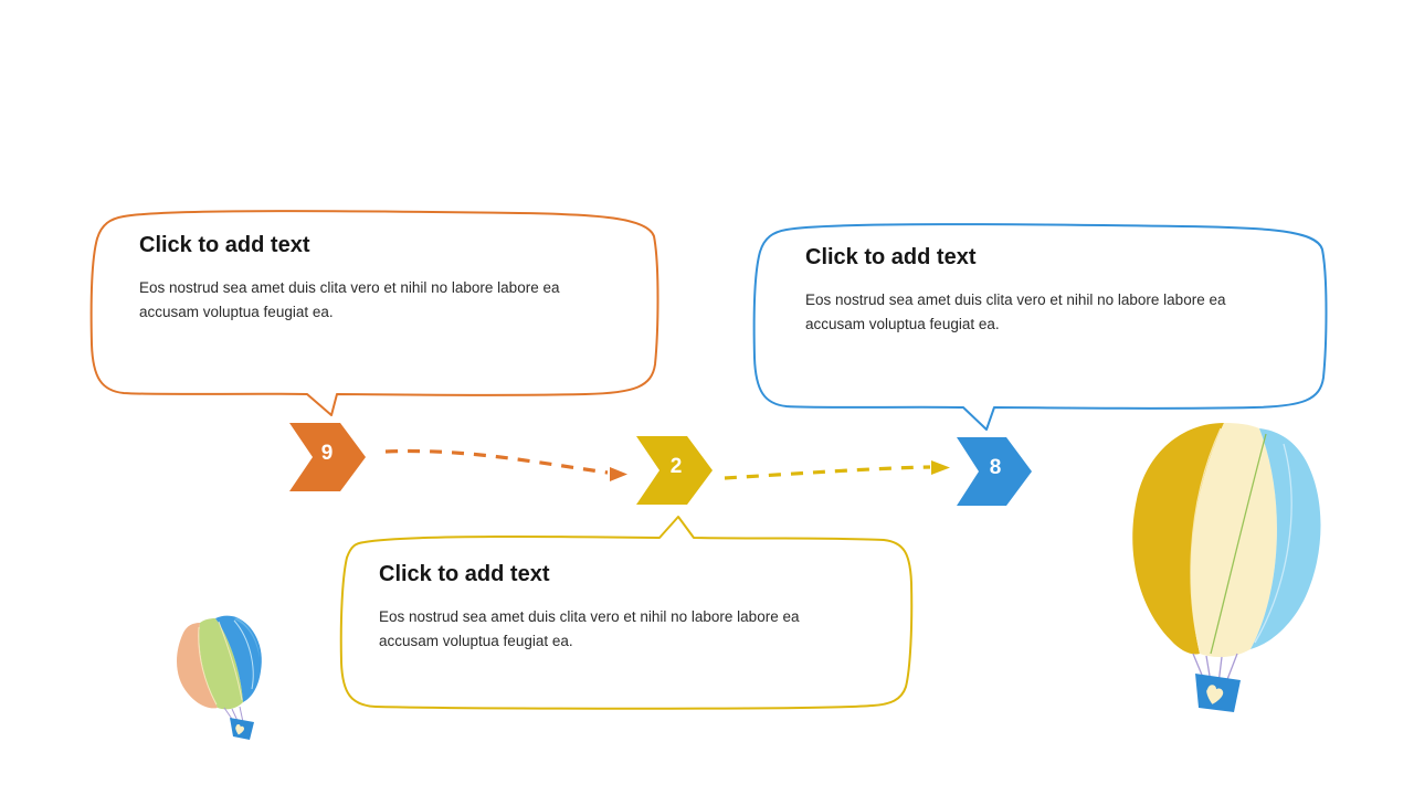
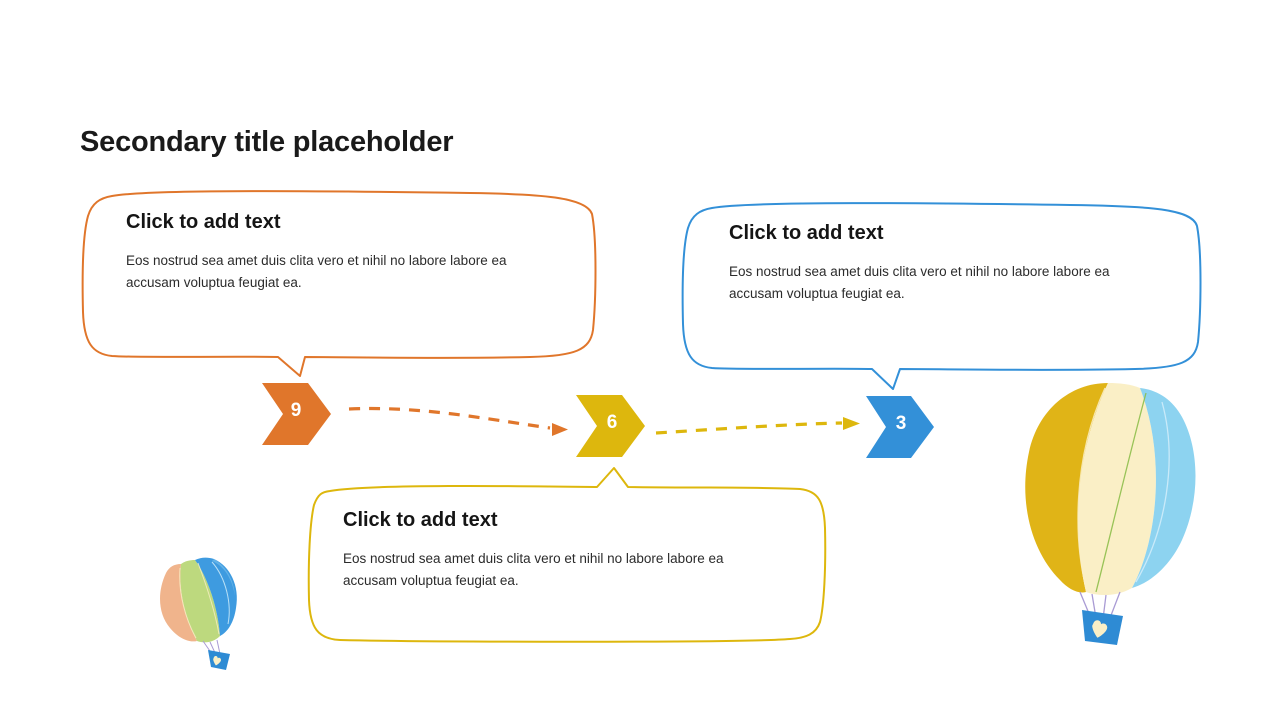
+ Secondary title placeholder
  Click to add text
  Eos nostrud sea amet duis clita vero et nihil no labore labore ea accusam voluptua feugiat ea.
  Click to add text
  Eos nostrud sea amet duis clita vero et nihil no labore labore ea accusam voluptua feugiat ea.
  Click to add text
  Eos nostrud sea amet duis clita vero et nihil no labore labore ea accusam voluptua feugiat ea.
  9
- 2
+ 6
- 8
+ 3
